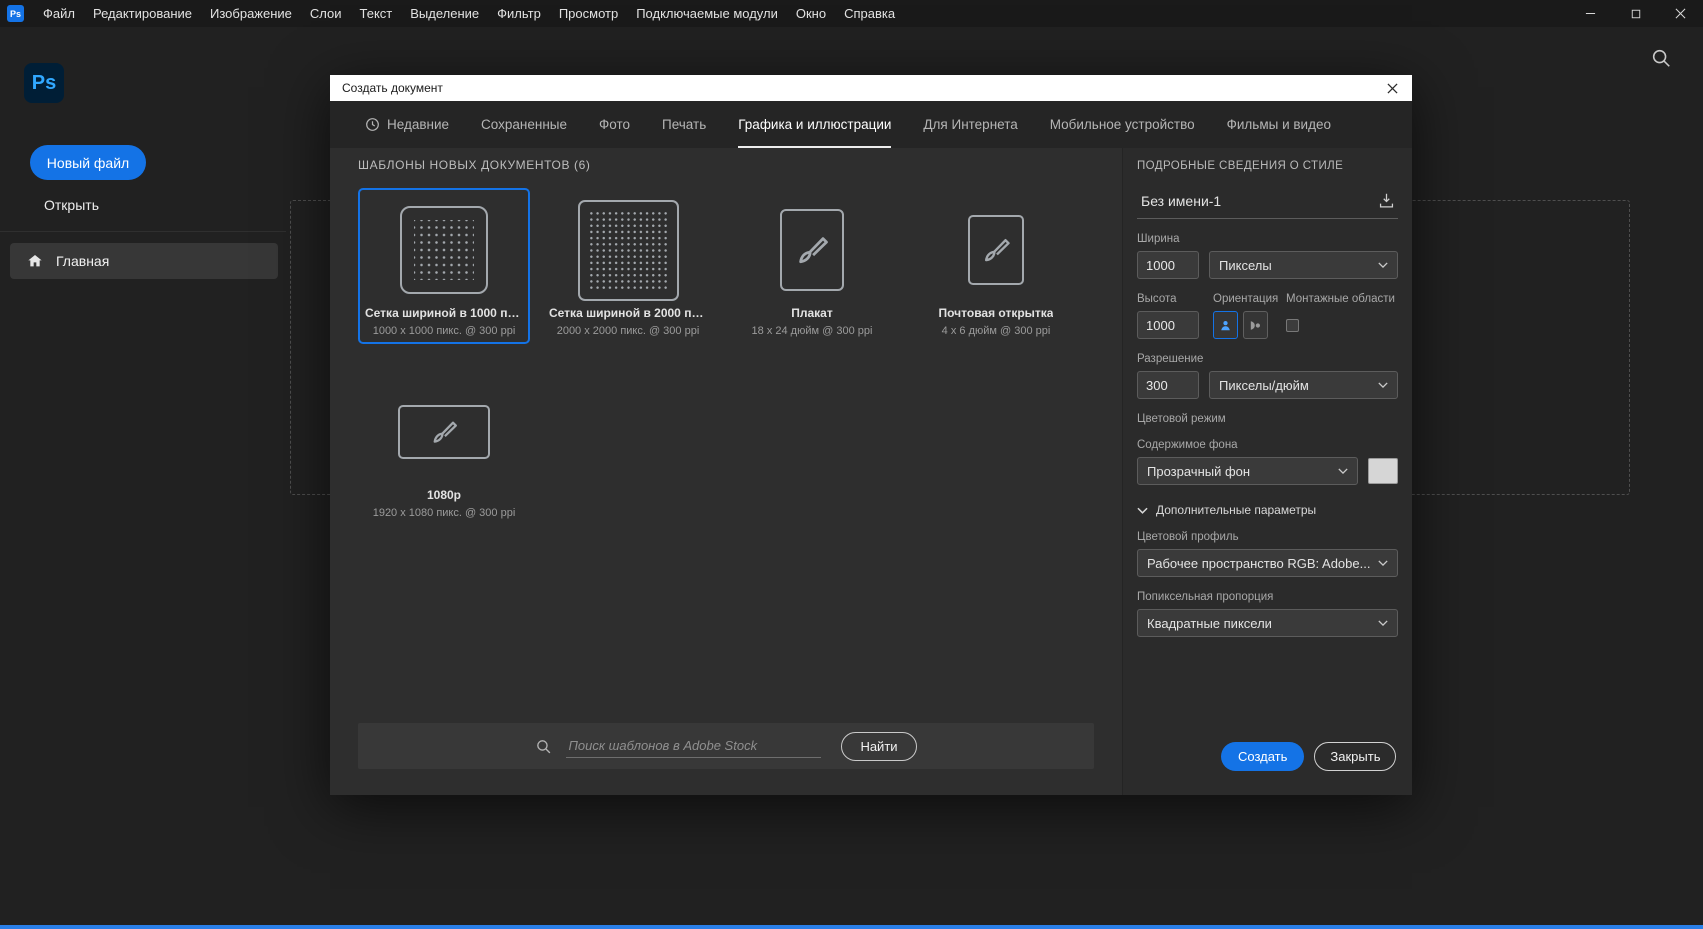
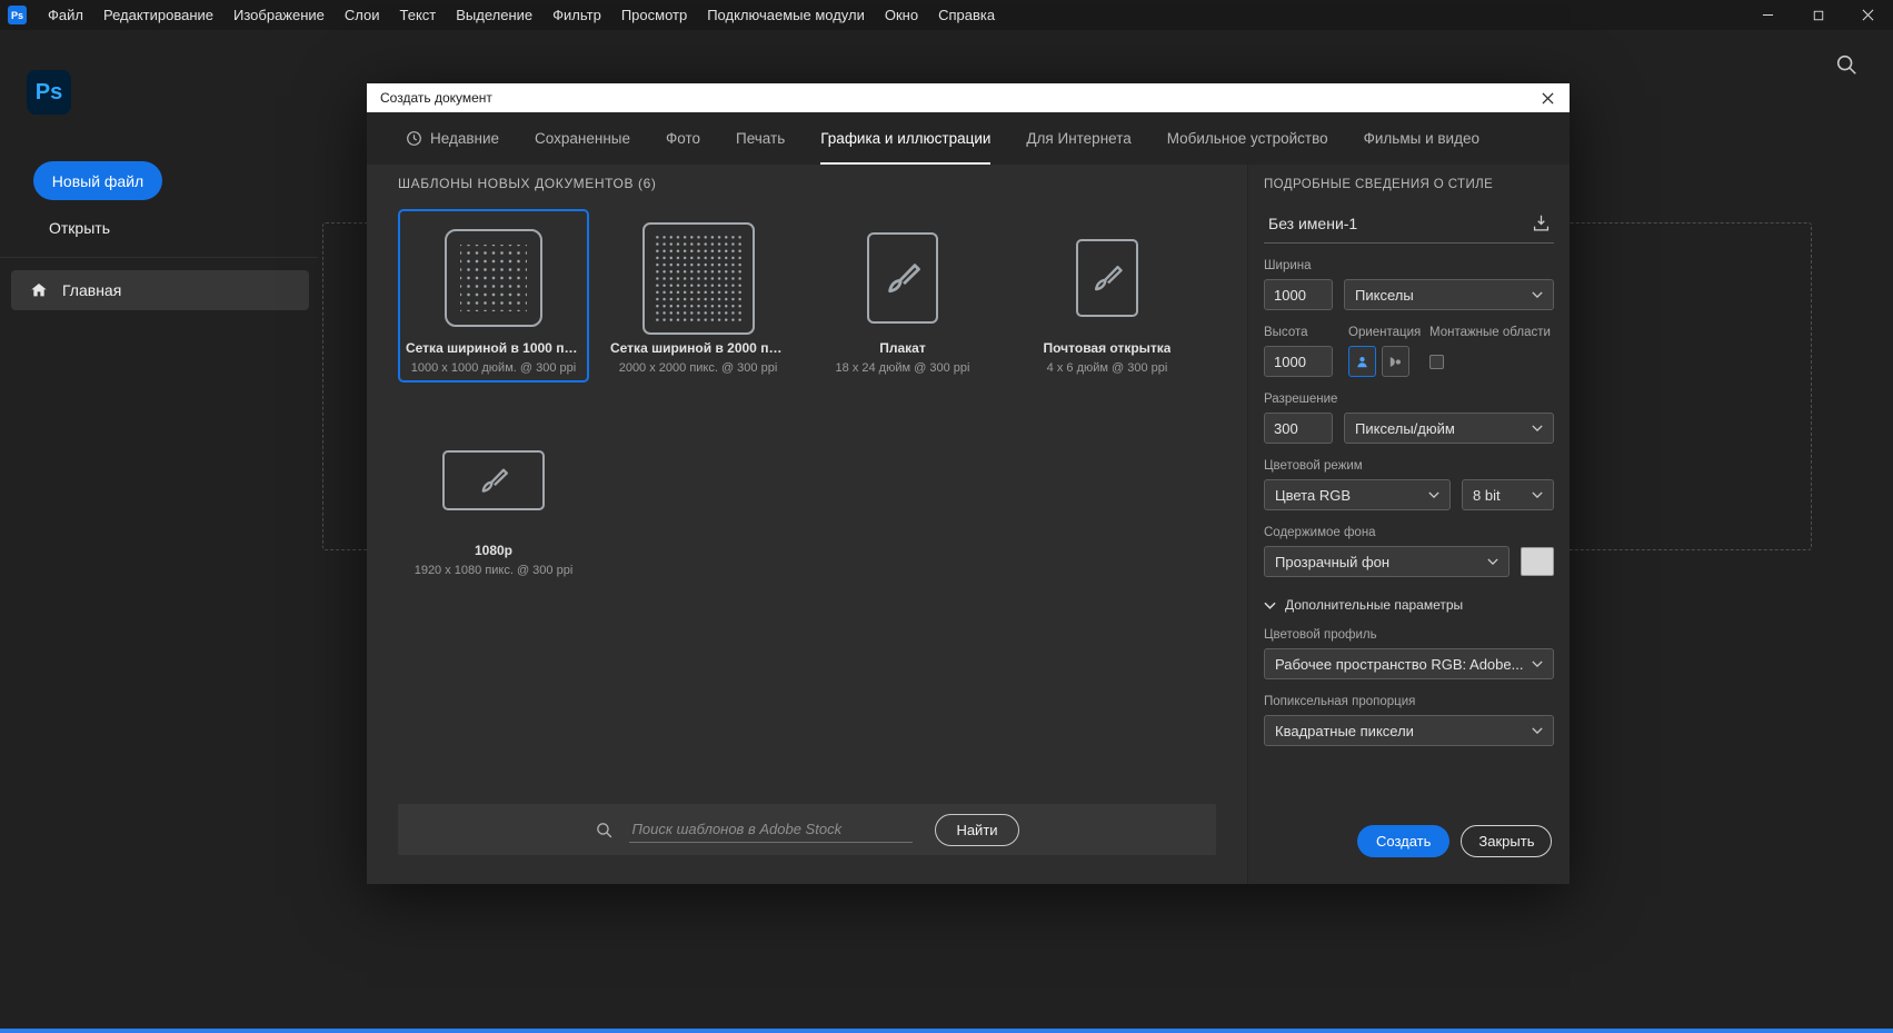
  Ps
  Файл
  Редактирование
  Изображение
  Слои
  Текст
  Выделение
  Фильтр
  Просмотр
  Подключаемые модули
  Окно
  Справка
  Ps
  Новый файл
  Открыть
  Главная
  Создать документ
  Недавние
  Сохраненные
  Фото
  Печать
  Графика и иллюстрации
  Для Интернета
  Мобильное устройство
  Фильмы и видео
  ШАБЛОНЫ НОВЫХ ДОКУМЕНТОВ (6)
  Сетка шириной в 1000 пи..
- 1000 x 1000 пикс. @ 300 ppi
+ 1000 x 1000 дюйм. @ 300 ppi
  Сетка шириной в 2000 пи..
  2000 x 2000 пикс. @ 300 ppi
  Плакат
  18 x 24 дюйм @ 300 ppi
  Почтовая открытка
  4 x 6 дюйм @ 300 ppi
  1080p
  1920 x 1080 пикс. @ 300 ppi
  Поиск шаблонов в Adobe Stock
  Найти
  ПОДРОБНЫЕ СВЕДЕНИЯ О СТИЛЕ
  Без имени-1
  Ширина
  1000
  Пикселы
  Высота
  Ориентация
  Монтажные области
  1000
  Разрешение
  300
  Пикселы/дюйм
  Цветовой режим
+ Цвета RGB
+ 8 bit
  Содержимое фона
  Прозрачный фон
  Дополнительные параметры
  Цветовой профиль
  Рабочее пространство RGB: Adobe...
  Попиксельная пропорция
  Квадратные пиксели
  Создать
  Закрыть
